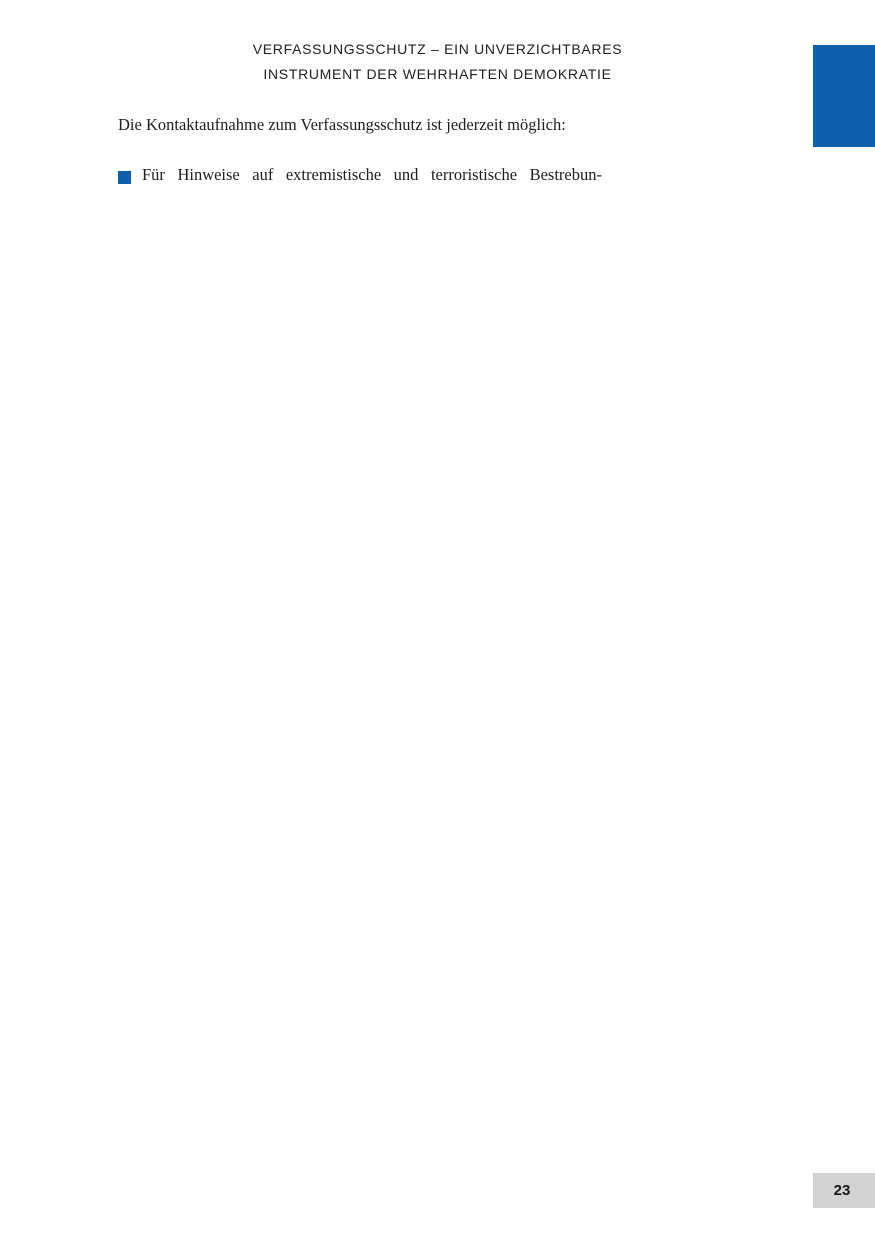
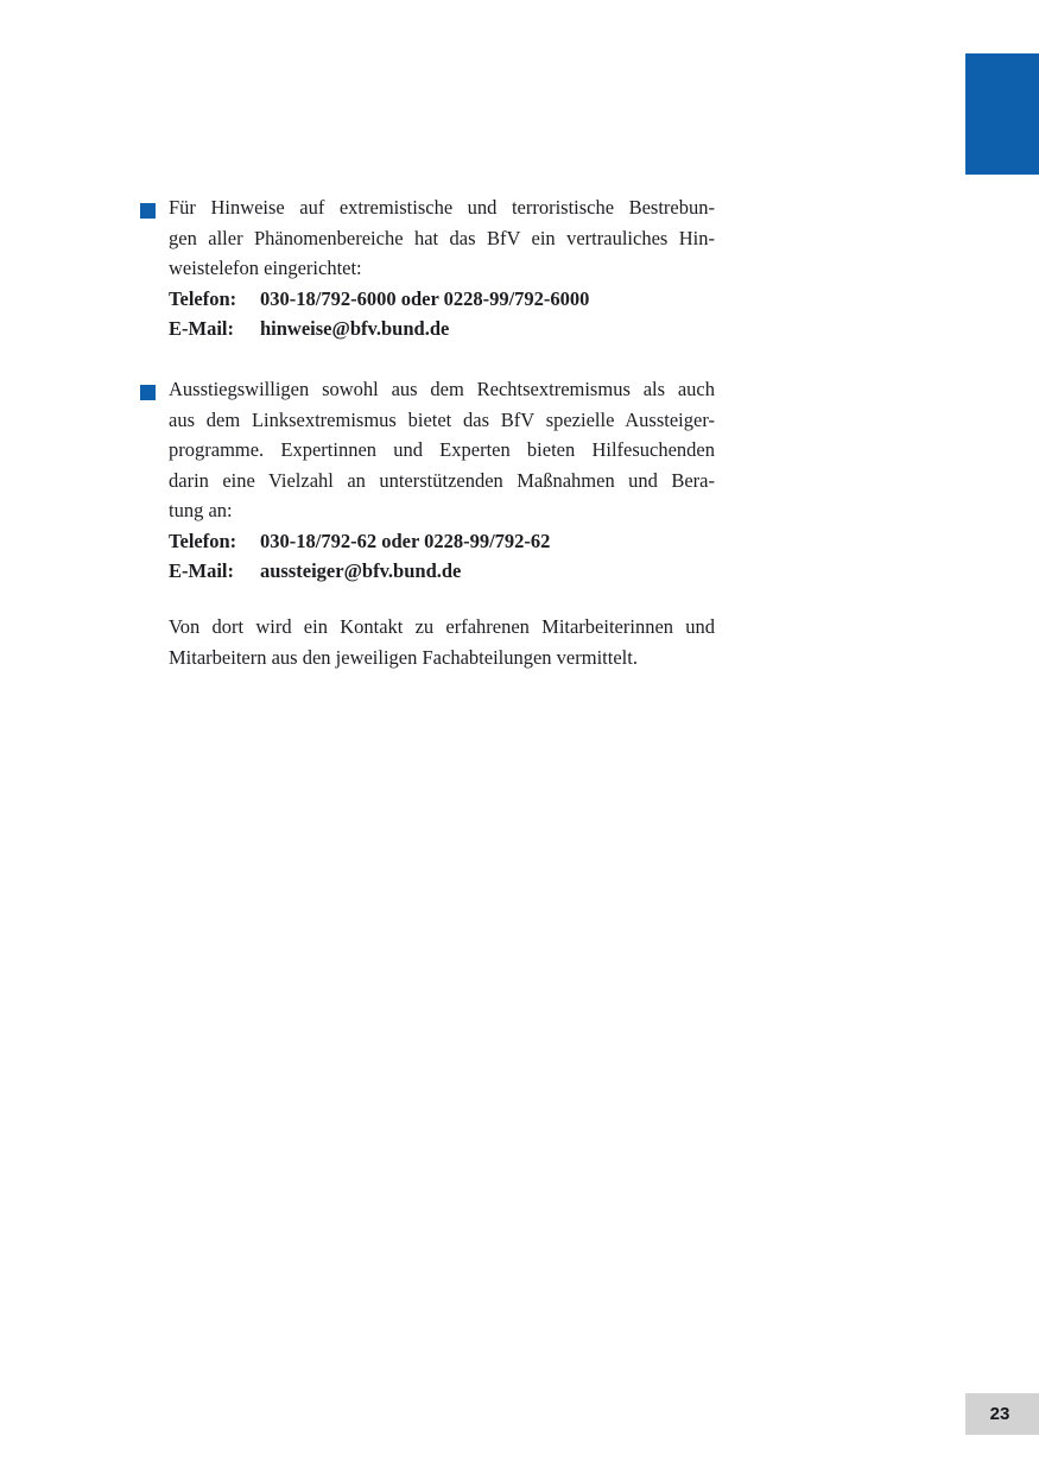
- VERFASSUNGSSCHUTZ – EIN UNVERZICHTBARES
- INSTRUMENT DER WEHRHAFTEN DEMOKRATIE
- Die Kontaktaufnahme zum Verfassungsschutz ist jederzeit möglich:
  Für Hinweise auf extremistische und terroristische Bestrebun-
+ gen aller Phänomenbereiche hat das BfV ein vertrauliches Hin-
+ weistelefon eingerichtet:
+ Telefon: 030-18/792-6000 oder 0228-99/792-6000
+ E-Mail: hinweise@bfv.bund.de
+ Ausstiegswilligen sowohl aus dem Rechtsextremismus als auch
+ aus dem Linksextremismus bietet das BfV spezielle Aussteiger-
+ programme. Expertinnen und Experten bieten Hilfesuchenden
+ darin eine Vielzahl an unterstützenden Maßnahmen und Bera-
+ tung an:
+ Telefon: 030-18/792-62 oder 0228-99/792-62
+ E-Mail: aussteiger@bfv.bund.de
+ Von dort wird ein Kontakt zu erfahrenen Mitarbeiterinnen und
+ Mitarbeitern aus den jeweiligen Fachabteilungen vermittelt.
  23
